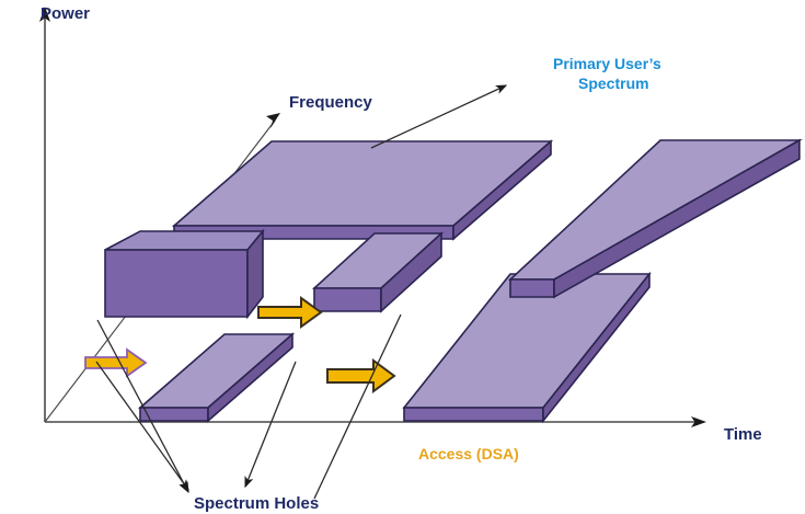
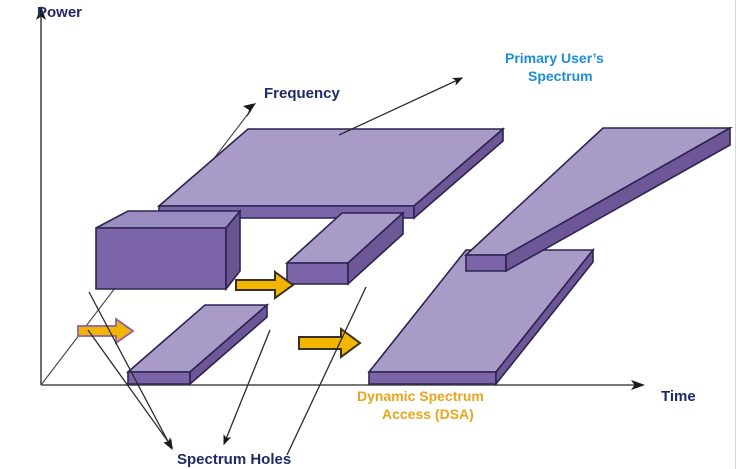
  Power
  Frequency
  Time
  Primary User’s
  Spectrum
+ Dynamic Spectrum
  Access (DSA)
  Spectrum Holes
